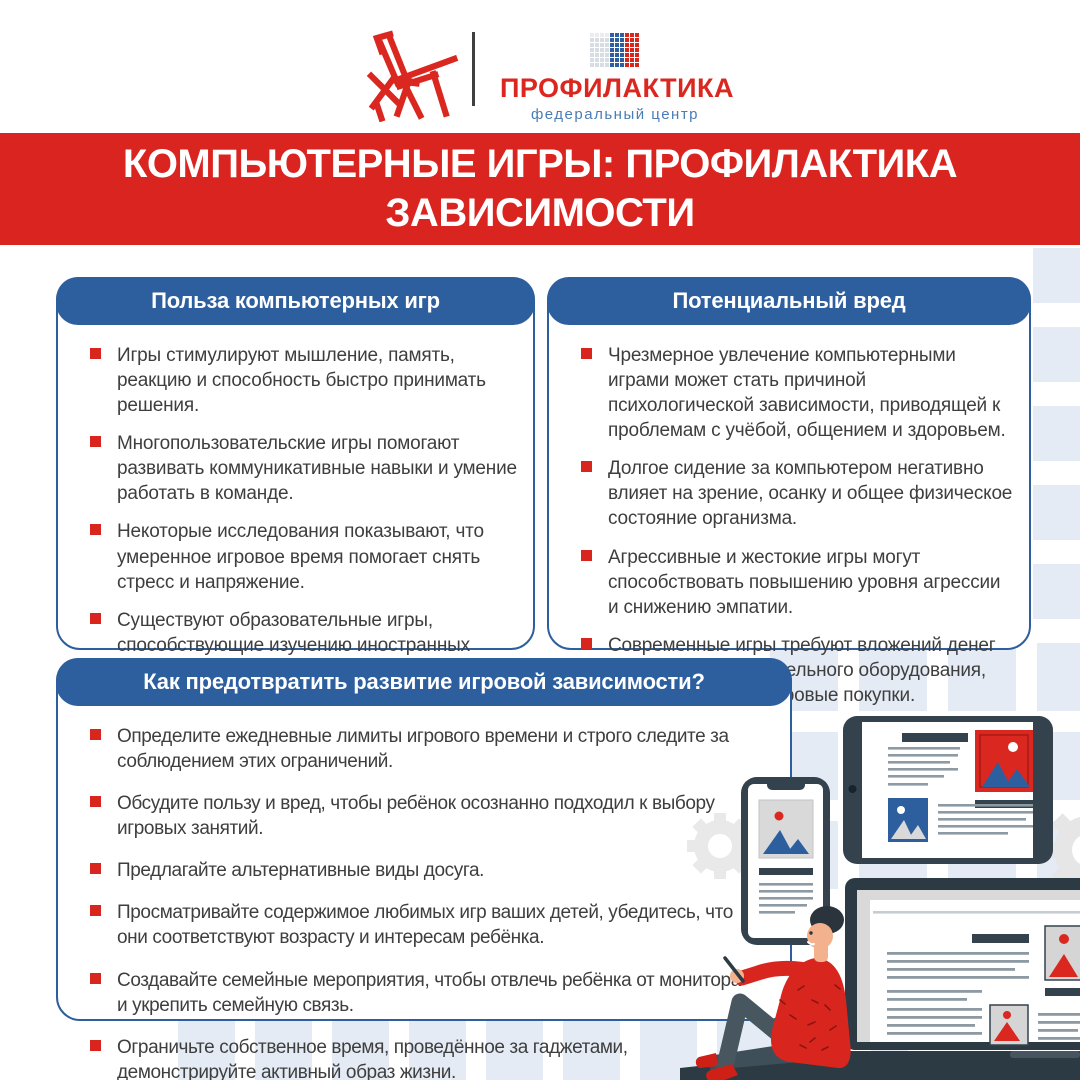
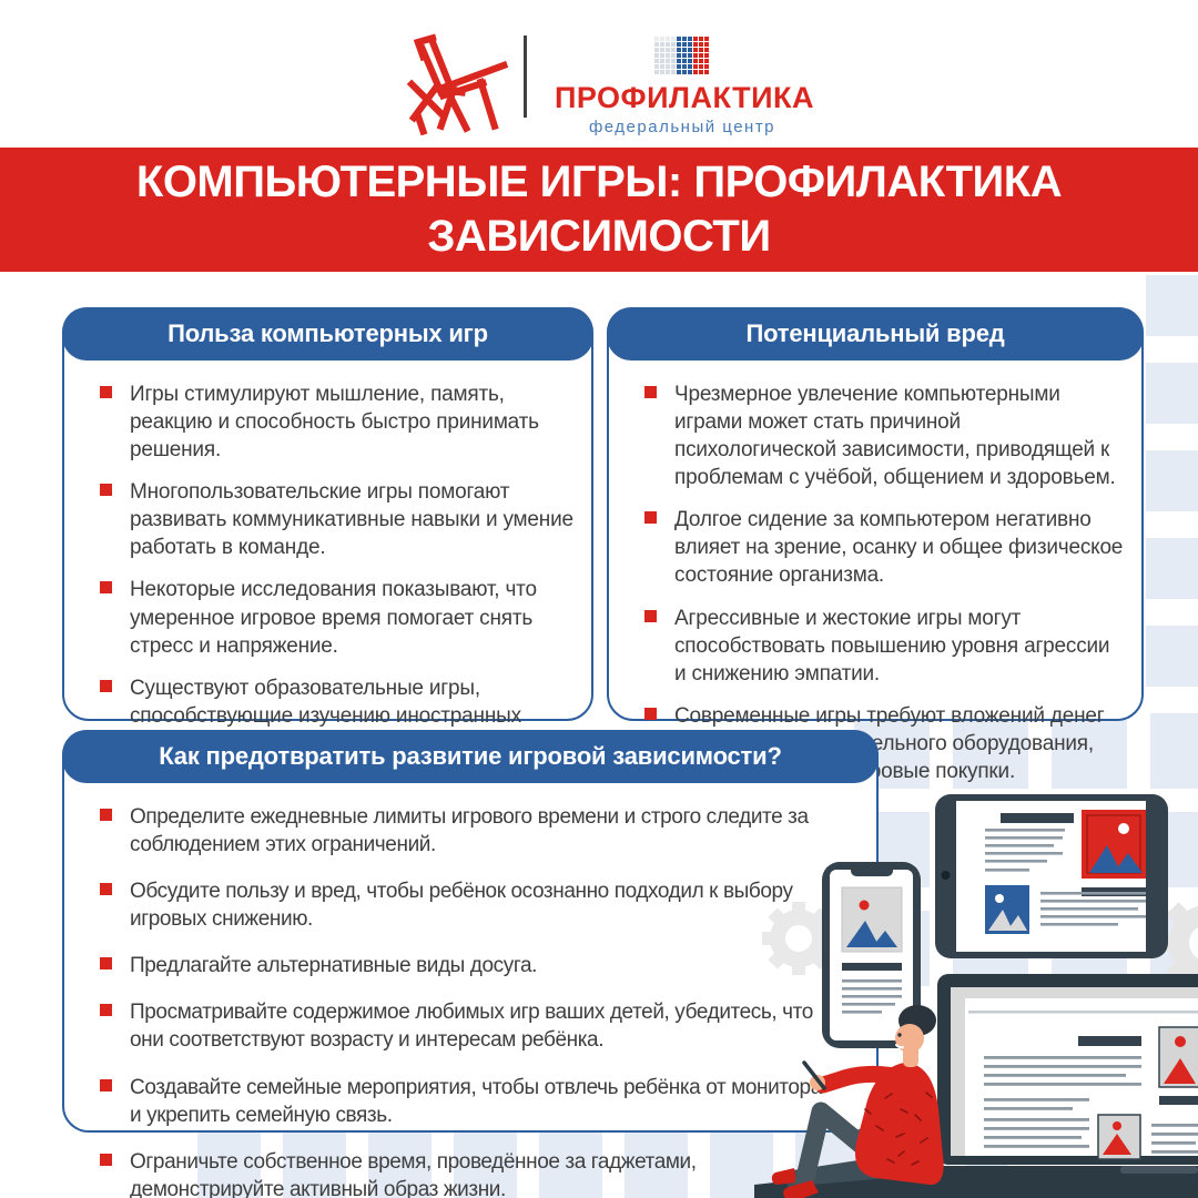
  ПРОФИЛАКТИКА
  федеральный центр
  КОМПЬЮТЕРНЫЕ ИГРЫ: ПРОФИЛАКТИКА
  ЗАВИСИМОСТИ
  Польза компьютерных игр
  Игры стимулируют мышление, память, реакцию и способность быстро принимать решения.
  Многопользовательские игры помогают развивать коммуникативные навыки и умение работать в команде.
  Некоторые исследования показывают, что умеренное игровое время помогает снять стресс и напряжение.
  Потенциальный вред
  Чрезмерное увлечение компьютерными играми может стать причиной психологической зависимости, приводящей к проблемам с учёбой, общением и здоровьем.
  Долгое сидение за компьютером негативно влияет на зрение, осанку и общее физическое состояние организма.
  Агрессивные и жестокие игры могут способствовать повышению уровня агрессии и снижению эмпатии.
  Как предотвратить развитие игровой зависимости?
  Определите ежедневные лимиты игрового времени и строго следите за соблюдением этих ограничений.
- Обсудите пользу и вред, чтобы ребёнок осознанно подходил к выбору игровых занятий.
+ Обсудите пользу и вред, чтобы ребёнок осознанно подходил к выбору игровых снижению.
  Предлагайте альтернативные виды досуга.
  Просматривайте содержимое любимых игр ваших детей, убедитесь, что они соответствуют возрасту и интересам ребёнка.
  Создавайте семейные мероприятия, чтобы отвлечь ребёнка от монитор и укрепить семейную связь.
  Ограничьте собственное время, проведённое за гаджетами, демонстрируйте активный образ жизни.
